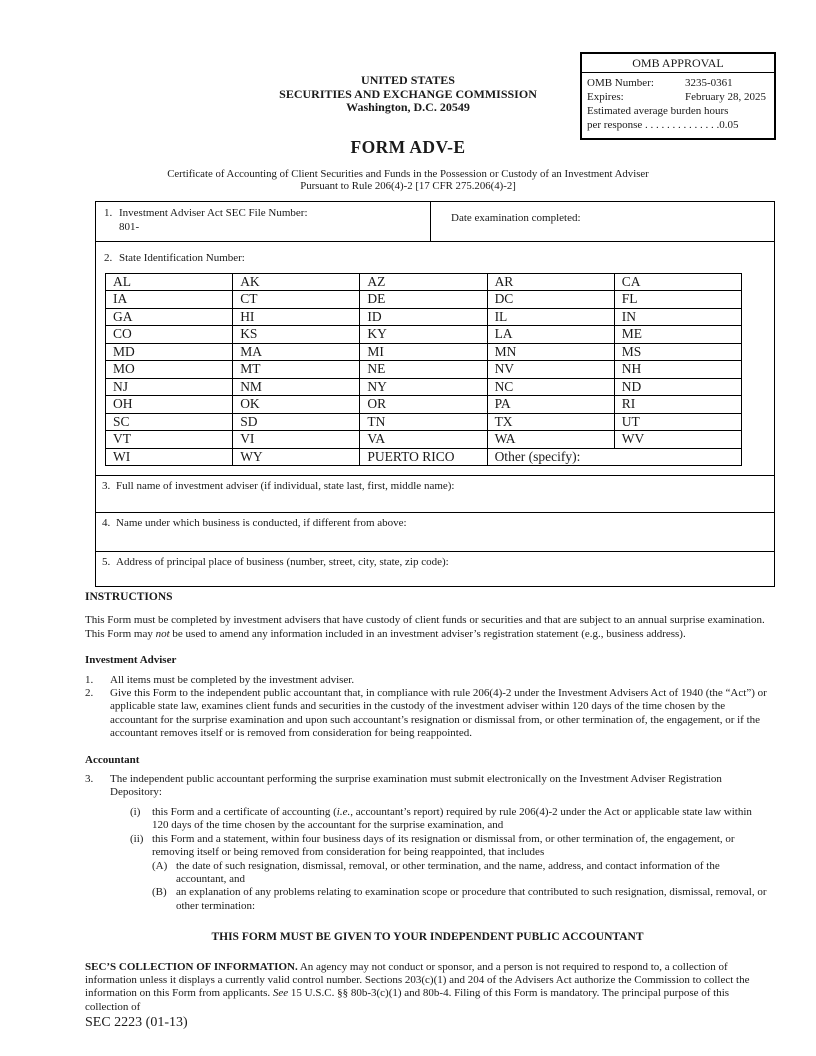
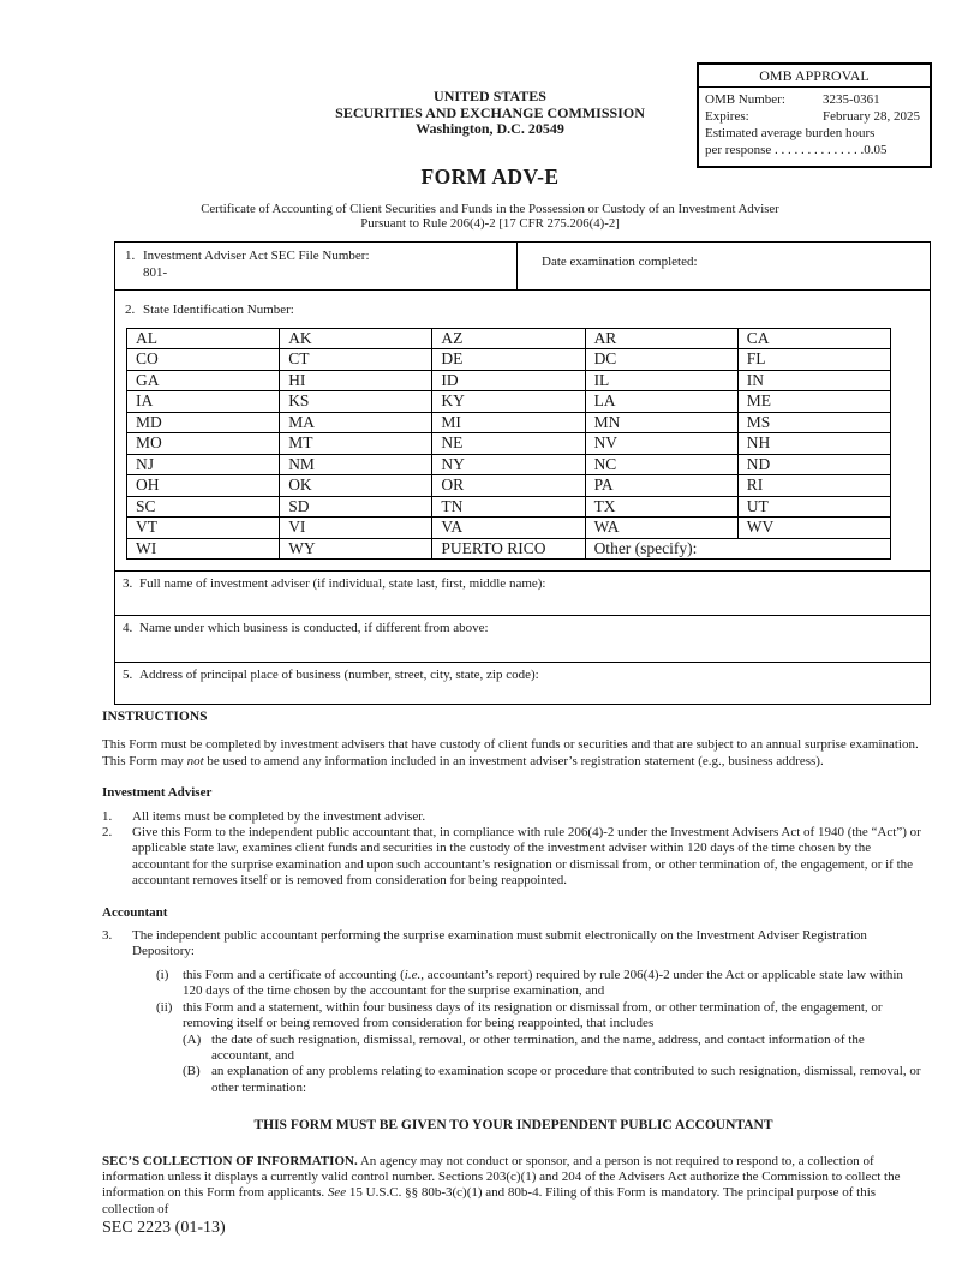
  OMB APPROVAL
  OMB Number:
  3235-0361
  Expires:
  February 28, 2025
  Estimated average burden hours
  per response . . . . . . . . . . . . . .0.05
  UNITED STATES
  SECURITIES AND EXCHANGE COMMISSION
  Washington, D.C. 20549
  FORM ADV-E
  Certificate of Accounting of Client Securities and Funds in the Possession or Custody of an Investment Adviser
  Pursuant to Rule 206(4)-2 [17 CFR 275.206(4)-2]
  1.
  Investment Adviser Act SEC File Number:
  801-
  Date examination completed:
  2.
  State Identification Number:
  AL	AK	AZ	AR	CA
- IA	CT	DE	DC	FL
+ CO	CT	DE	DC	FL
  GA	HI	ID	IL	IN
- CO	KS	KY	LA	ME
+ IA	KS	KY	LA	ME
  MD	MA	MI	MN	MS
  MO	MT	NE	NV	NH
  NJ	NM	NY	NC	ND
  OH	OK	OR	PA	RI
  SC	SD	TN	TX	UT
  VT	VI	VA	WA	WV
  WI	WY	PUERTO RICO	Other (specify):
  3.
  Full name of investment adviser (if individual, state last, first, middle name):
  4.
  Name under which business is conducted, if different from above:
  5.
  Address of principal place of business (number, street, city, state, zip code):
  INSTRUCTIONS
  This Form must be completed by investment advisers that have custody of client funds or securities and that are subject to an annual surprise examination. This Form may not be used to amend any information included in an investment adviser’s registration statement (e.g., business address).
  Investment Adviser
  1.
  All items must be completed by the investment adviser.
  2.
  Give this Form to the independent public accountant that, in compliance with rule 206(4)-2 under the Investment Advisers Act of 1940 (the “Act”) or applicable state law, examines client funds and securities in the custody of the investment adviser within 120 days of the time chosen by the accountant for the surprise examination and upon such accountant’s resignation or dismissal from, or other termination of, the engagement, or if the accountant removes itself or is removed from consideration for being reappointed.
  Accountant
  3.
  The independent public accountant performing the surprise examination must submit electronically on the Investment Adviser Registration Depository:
  (i)
  this Form and a certificate of accounting (i.e., accountant’s report) required by rule 206(4)-2 under the Act or applicable state law within 120 days of the time chosen by the accountant for the surprise examination, and
  (ii)
  this Form and a statement, within four business days of its resignation or dismissal from, or other termination of, the engagement, or removing itself or being removed from consideration for being reappointed, that includes
  (A)
  the date of such resignation, dismissal, removal, or other termination, and the name, address, and contact information of the accountant, and
  (B)
  an explanation of any problems relating to examination scope or procedure that contributed to such resignation, dismissal, removal, or other termination:
  THIS FORM MUST BE GIVEN TO YOUR INDEPENDENT PUBLIC ACCOUNTANT
  SEC’S COLLECTION OF INFORMATION. An agency may not conduct or sponsor, and a person is not required to respond to, a collection of information unless it displays a currently valid control number. Sections 203(c)(1) and 204 of the Advisers Act authorize the Commission to collect the information on this Form from applicants. See 15 U.S.C. §§ 80b-3(c)(1) and 80b-4. Filing of this Form is mandatory. The principal purpose of this collection of
  SEC 2223 (01-13)
